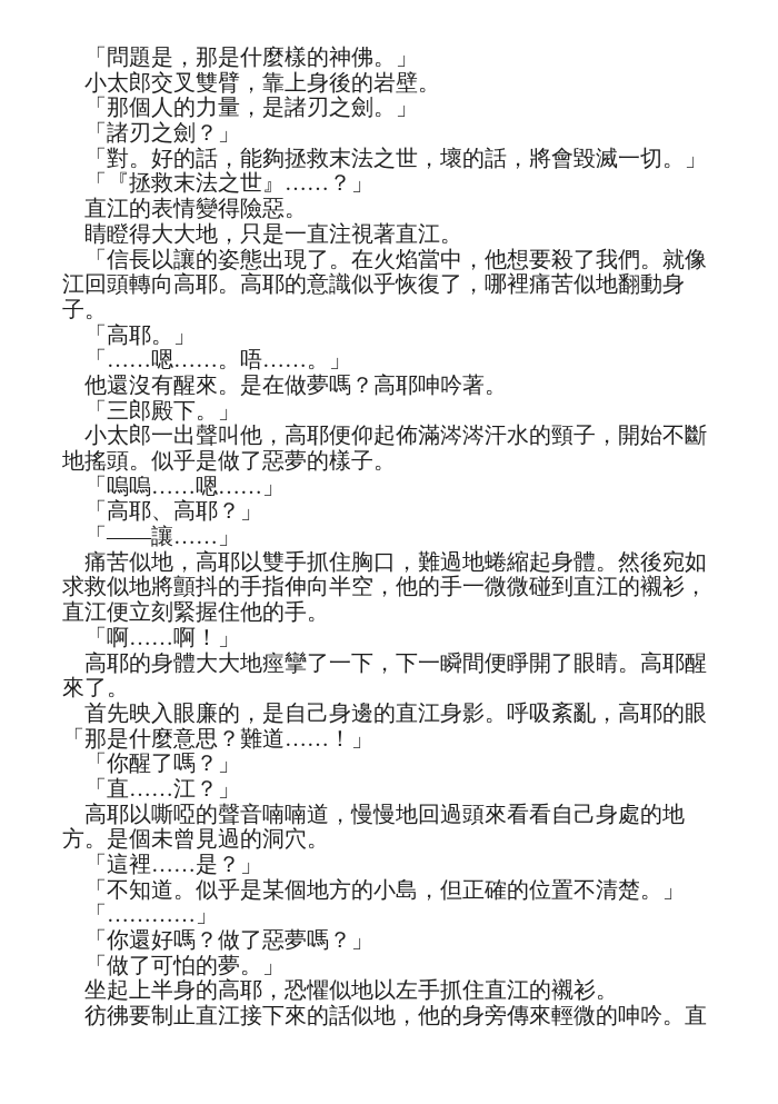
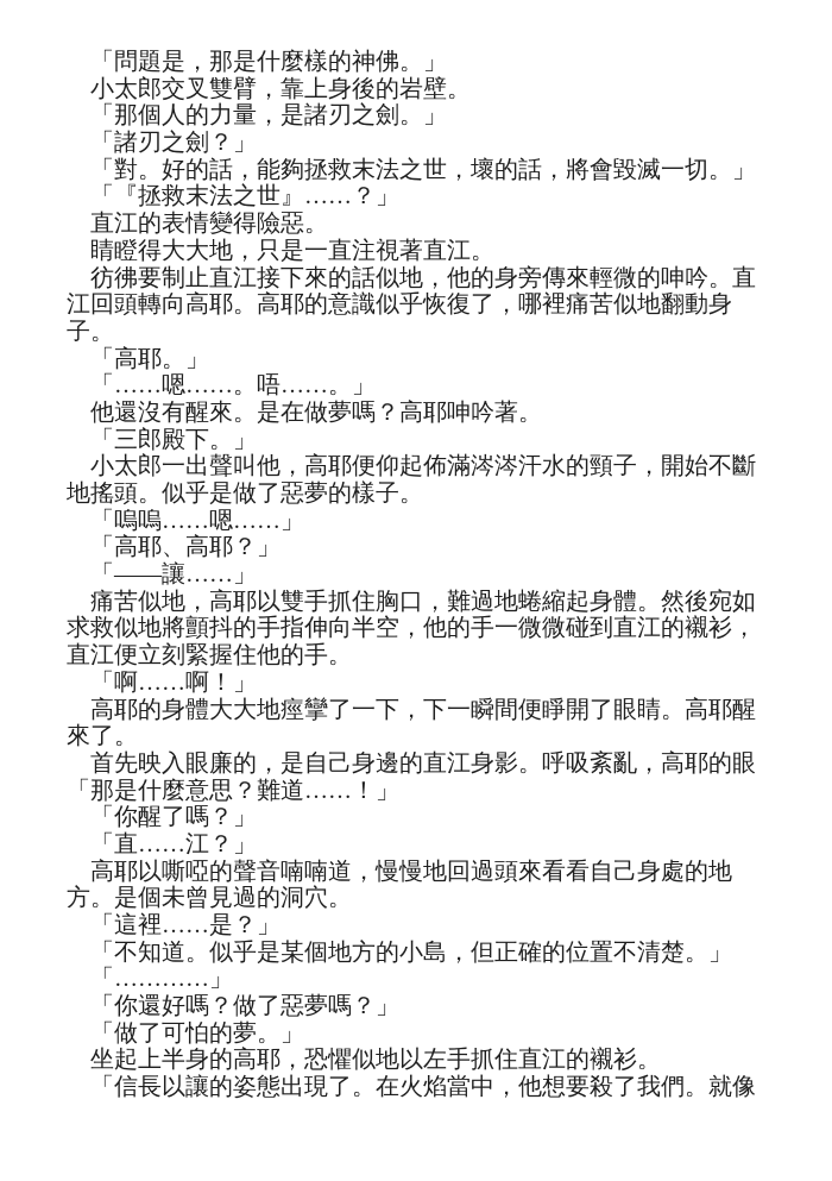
  「問題是，那是什麼樣的神佛。」
  小太郎交叉雙臂，靠上身後的岩壁。
  「那個人的力量，是諸刃之劍。」
  「諸刃之劍？」
  「對。好的話，能夠拯救末法之世，壞的話，將會毀滅一切。」
  「『拯救末法之世』……？」
  直江的表情變得險惡。
  睛瞪得大大地，只是一直注視著直江。
- 「信長以讓的姿態出現了。在火焰當中，他想要殺了我們。就像
+ 彷彿要制止直江接下來的話似地，他的身旁傳來輕微的呻吟。直
  江回頭轉向高耶。高耶的意識似乎恢復了，哪裡痛苦似地翻動身
  子。
  「高耶。」
  「……嗯……。唔……。」
  他還沒有醒來。是在做夢嗎？高耶呻吟著。
  「三郎殿下。」
  小太郎一出聲叫他，高耶便仰起佈滿涔涔汗水的頸子，開始不斷
  地搖頭。似乎是做了惡夢的樣子。
  「嗚嗚……嗯……」
  「高耶、高耶？」
  「——讓……」
  痛苦似地，高耶以雙手抓住胸口，難過地蜷縮起身體。然後宛如
  求救似地將顫抖的手指伸向半空，他的手一微微碰到直江的襯衫，
  直江便立刻緊握住他的手。
  「啊……啊！」
  高耶的身體大大地痙攣了一下，下一瞬間便睜開了眼睛。高耶醒
  來了。
  首先映入眼廉的，是自己身邊的直江身影。呼吸紊亂，高耶的眼
  「那是什麼意思？難道……！」
  「你醒了嗎？」
  「直……江？」
  高耶以嘶啞的聲音喃喃道，慢慢地回過頭來看看自己身處的地
  方。是個未曾見過的洞穴。
  「這裡……是？」
  「不知道。似乎是某個地方的小島，但正確的位置不清楚。」
  「…………」
  「你還好嗎？做了惡夢嗎？」
  「做了可怕的夢。」
  坐起上半身的高耶，恐懼似地以左手抓住直江的襯衫。
- 彷彿要制止直江接下來的話似地，他的身旁傳來輕微的呻吟。直
+ 「信長以讓的姿態出現了。在火焰當中，他想要殺了我們。就像
